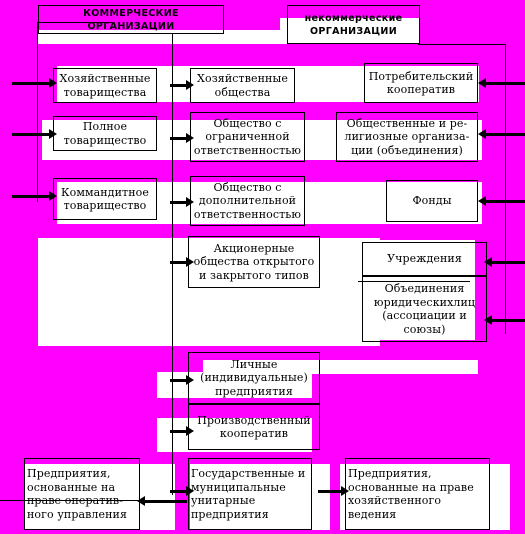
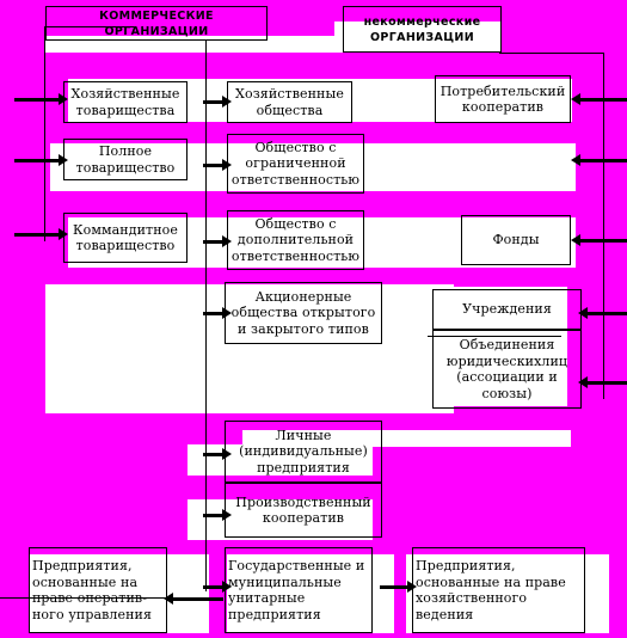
  КОММЕРЧЕСКИЕ ОРГАНИЗАЦИИ
  некоммерческие
  ОРГАНИЗАЦИИ
  Хозяйственные
  товарищества
  Хозяйственные
  общества
  Потребительский
  кооператив
  Полное
  товарищество
  Общество с
  ограниченной
  ответственностью
- Общественные и ре-
- лигиозные организа-
- ции (объединения)
  Коммандитное
  товарищество
  Общество с
  дополнительной
  ответственностью
  Фонды
  Акционерные
  общества открытого
  и закрытого типов
  Учреждения
  Объединения
  юридическихлиц
  (ассоциации и
  союзы)
  Личные
  (индивидуальные)
  предприятия
  Производственный
  кооператив
  Предприятия,
  основaнные на
  ного управления
  Государственные и
  муниципальные
  унитарные
  предприятия
  Предприятия,
  основaнные на праве
  хозяйственного
  ведения
